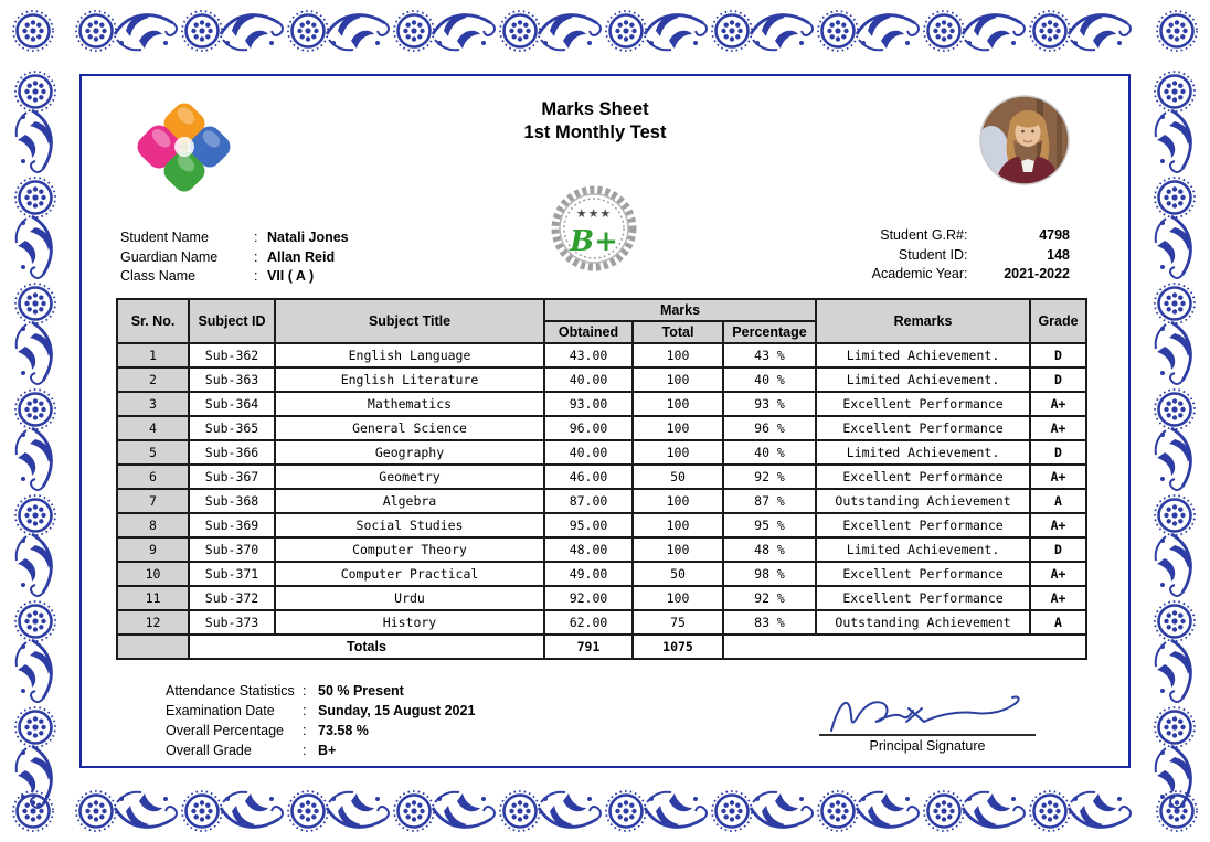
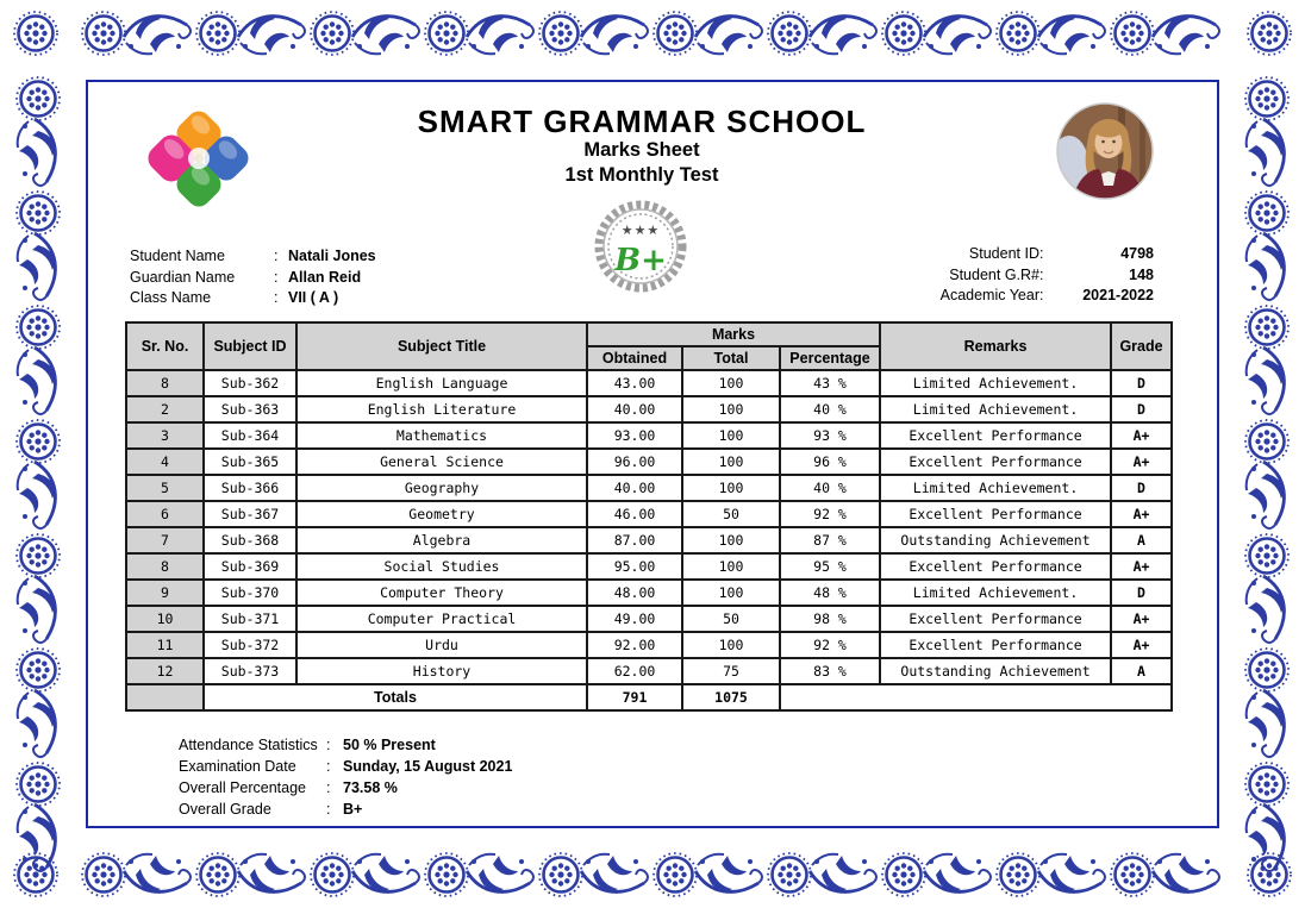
+ SMART GRAMMAR SCHOOL
  Marks Sheet
  1st Monthly Test
  ★★★
  B+
  Student Name
  :
  Natali Jones
  Guardian Name
  :
  Allan Reid
  Class Name
  :
  VII ( A )
- Student G.R#
+ Student ID
  :
  4798
- Student ID
+ Student G.R#
  :
  148
  Academic Year
  :
  2021-2022
  Sr. No.	Subject ID	Subject Title	Marks	Remarks	Grade
  Obtained	Total	Percentage
- 1	Sub-362	English Language	43.00	100	43 %	Limited Achievement.	D
+ 8	Sub-362	English Language	43.00	100	43 %	Limited Achievement.	D
  2	Sub-363	English Literature	40.00	100	40 %	Limited Achievement.	D
  3	Sub-364	Mathematics	93.00	100	93 %	Excellent Performance	A+
  4	Sub-365	General Science	96.00	100	96 %	Excellent Performance	A+
  5	Sub-366	Geography	40.00	100	40 %	Limited Achievement.	D
  6	Sub-367	Geometry	46.00	50	92 %	Excellent Performance	A+
  7	Sub-368	Algebra	87.00	100	87 %	Outstanding Achievement	A
  8	Sub-369	Social Studies	95.00	100	95 %	Excellent Performance	A+
  9	Sub-370	Computer Theory	48.00	100	48 %	Limited Achievement.	D
  10	Sub-371	Computer Practical	49.00	50	98 %	Excellent Performance	A+
  11	Sub-372	Urdu	92.00	100	92 %	Excellent Performance	A+
  12	Sub-373	History	62.00	75	83 %	Outstanding Achievement	A
  	Totals	791	1075
  Attendance Statistics
  :
  50 % Present
  Examination Date
  :
  Sunday, 15 August 2021
  Overall Percentage
  :
  73.58 %
  Overall Grade
  :
  B+
- Principal Signature
